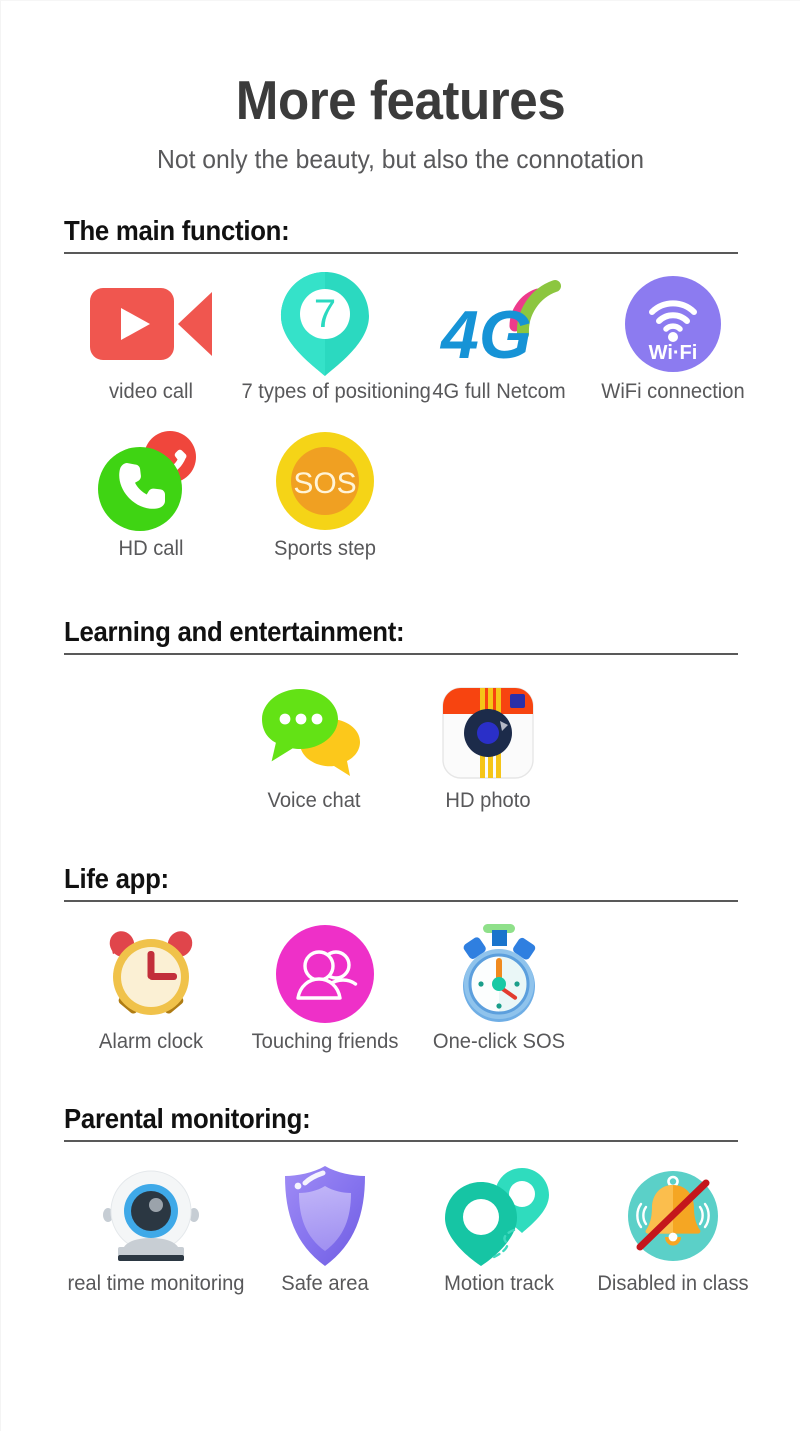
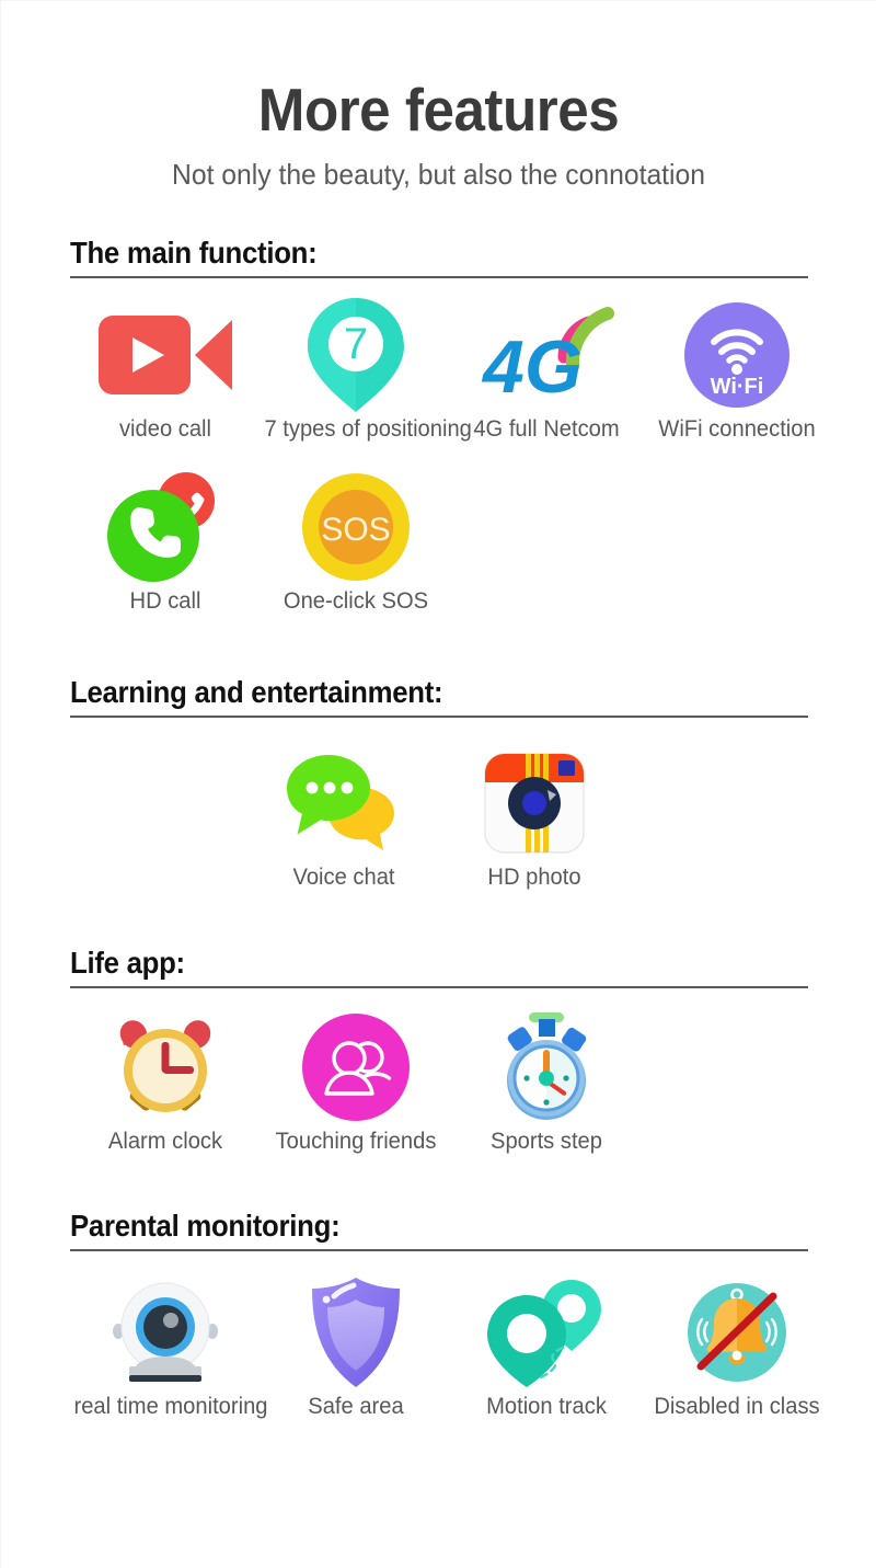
  More features
  Not only the beauty, but also the connotation
  The main function:
  video call
  7
  7 types of positionin
  4G
  4G full Netcom
  Wi·Fi
  WiFi connection
  HD call
  SOS
- Sports step
+ One-click SOS
  Learning and entertainment:
  Voice chat
  HD photo
  Life app:
  Alarm clock
  Touching friends
- One-click SOS
+ Sports step
  Parental monitoring:
  real time monitoring
  Safe area
  Motion track
  Disabled in class
